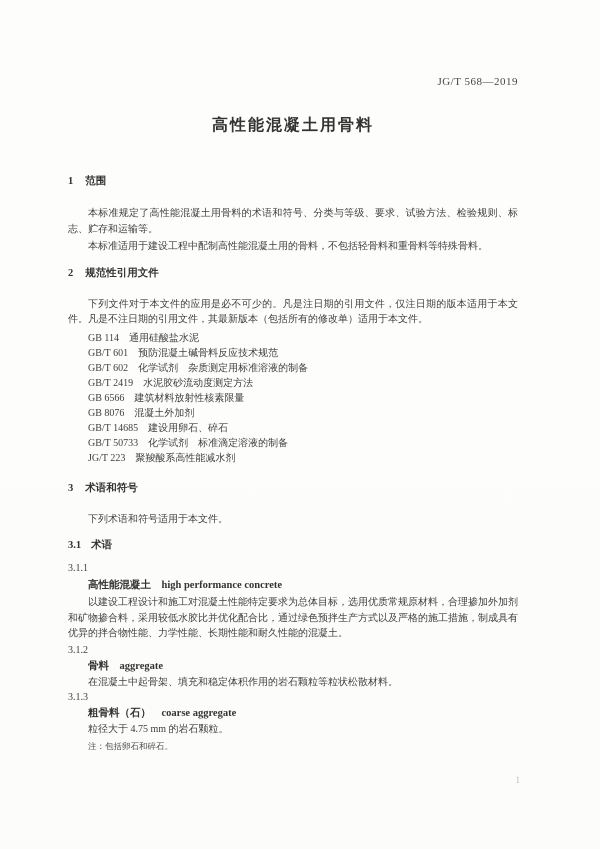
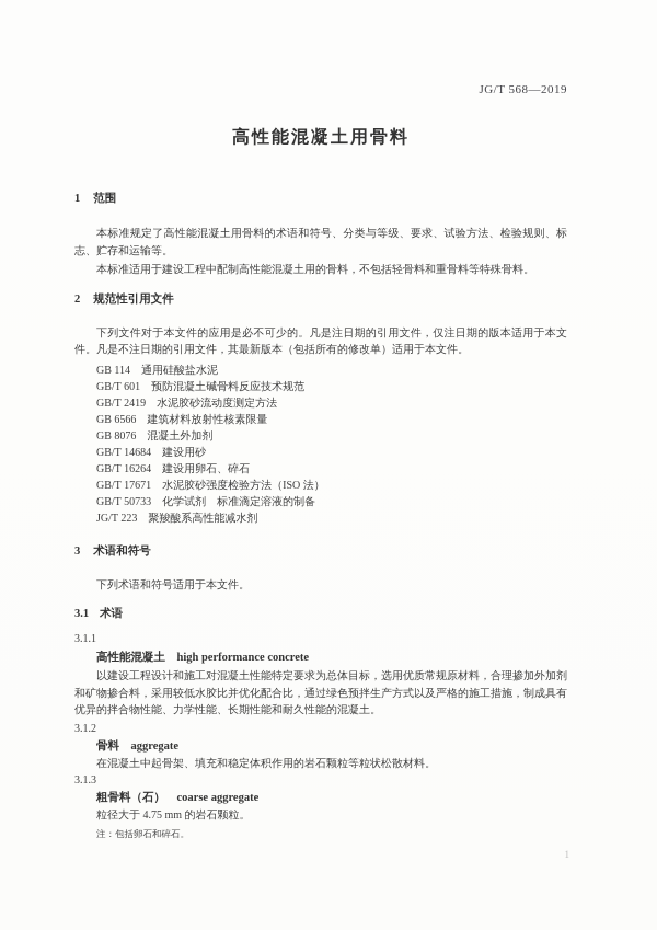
  JG/T 568—2019
  高性能混凝土用骨料
  1 范围
  本标准规定了高性能混凝土用骨料的术语和符号、分类与等级、要求、试验方法、检验规则、标志、贮存和运输等。
  本标准适用于建设工程中配制高性能混凝土用的骨料，不包括轻骨料和重骨料等特殊骨料。
  2 规范性引用文件
  下列文件对于本文件的应用是必不可少的。凡是注日期的引用文件，仅注日期的版本适用于本文件。凡是不注日期的引用文件，其最新版本（包括所有的修改单）适用于本文件。
  GB 114 通用硅酸盐水泥
  GB/T 601 预防混凝土碱骨料反应技术规范
- GB/T 602 化学试剂 杂质测定用标准溶液的制备
  GB/T 2419 水泥胶砂流动度测定方法
  GB 6566 建筑材料放射性核素限量
  GB 8076 混凝土外加剂
+ GB/T 14684 建设用砂
- GB/T 14685 建设用卵石、碎石
+ GB/T 16264 建设用卵石、碎石
+ GB/T 17671 水泥胶砂强度检验方法（ISO 法）
  GB/T 50733 化学试剂 标准滴定溶液的制备
  JG/T 223 聚羧酸系高性能减水剂
  3 术语和符号
  下列术语和符号适用于本文件。
  3.1 术语
  3.1.1
  高性能混凝土 high performance concrete
  以建设工程设计和施工对混凝土性能特定要求为总体目标，选用优质常规原材料，合理掺加外加剂和矿物掺合料，采用较低水胶比并优化配合比，通过绿色预拌生产方式以及严格的施工措施，制成具有优异的拌合物性能、力学性能、长期性能和耐久性能的混凝土。
  3.1.2
  骨料 aggregate
  在混凝土中起骨架、填充和稳定体积作用的岩石颗粒等粒状松散材料。
  3.1.3
  粗骨料（石） coarse aggregate
  粒径大于 4.75 mm 的岩石颗粒。
  注：包括卵石和碎石。
  1
